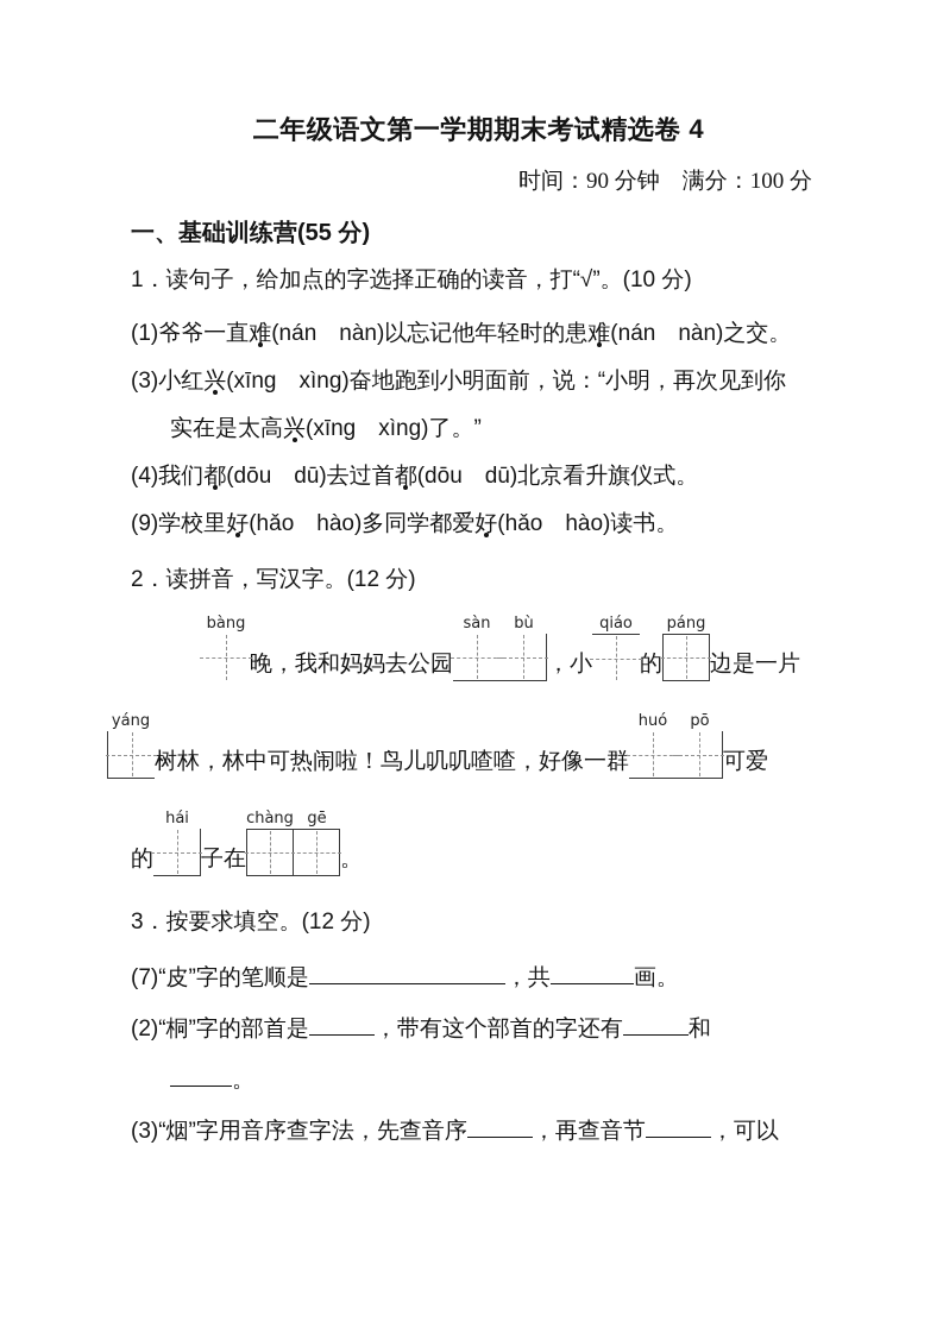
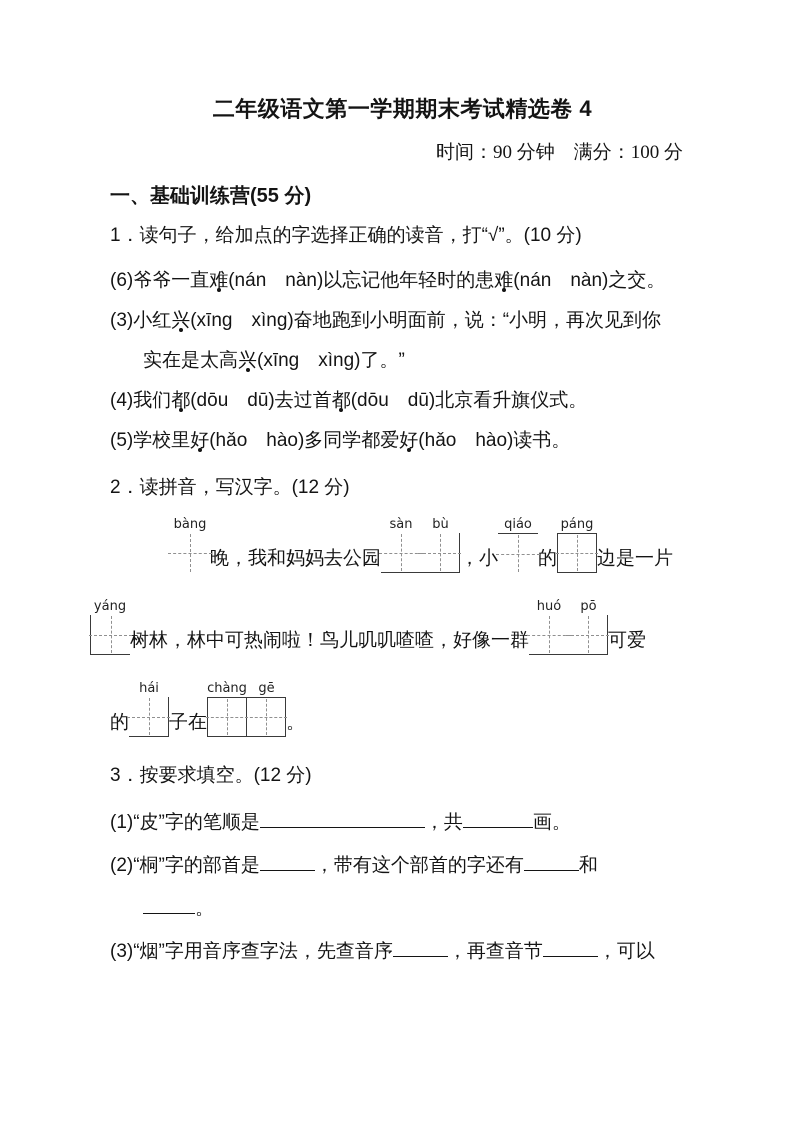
  二年级语文第一学期期末考试精选卷 4
  时间：90 分钟 满分：100 分
  一、基础训练营(55 分)
  1．读句子，给加点的字选择正确的读音，打“√”。(10 分)
- (1)爷爷一直难(nán nàn)以忘记他年轻时的患难(nán nàn)之交。
+ (6)爷爷一直难(nán nàn)以忘记他年轻时的患难(nán nàn)之交。
  (3)小红兴(xīng xìng)奋地跑到小明面前，说：“小明，再次见到你
  实在是太高兴(xīng xìng)了。”
  (4)我们都(dōu dū)去过首都(dōu dū)北京看升旗仪式。
- (9)学校里好(hǎo hào)多同学都爱好(hǎo hào)读书。
+ (5)学校里好(hǎo hào)多同学都爱好(hǎo hào)读书。
  2．读拼音，写汉字。(12 分)
  bàng
  晚，我和妈妈去公园
  sàn
  bù
  ，小
  qiáo
  的
  páng
  边是一片
  yáng
  树林，林中可热闹啦！鸟儿叽叽喳喳，好像一群
  huó
  pō
  可爱
  的
  hái
  子在
  chàng
  gē
  。
  3．按要求填空。(12 分)
- (7)“皮”字的笔顺是 ，共 画。
+ (1)“皮”字的笔顺是 ，共 画。
  (2)“桐”字的部首是 ，带有这个部首的字还有 和
  。
  (3)“烟”字用音序查字法，先查音序 ，再查音节 ，可以
